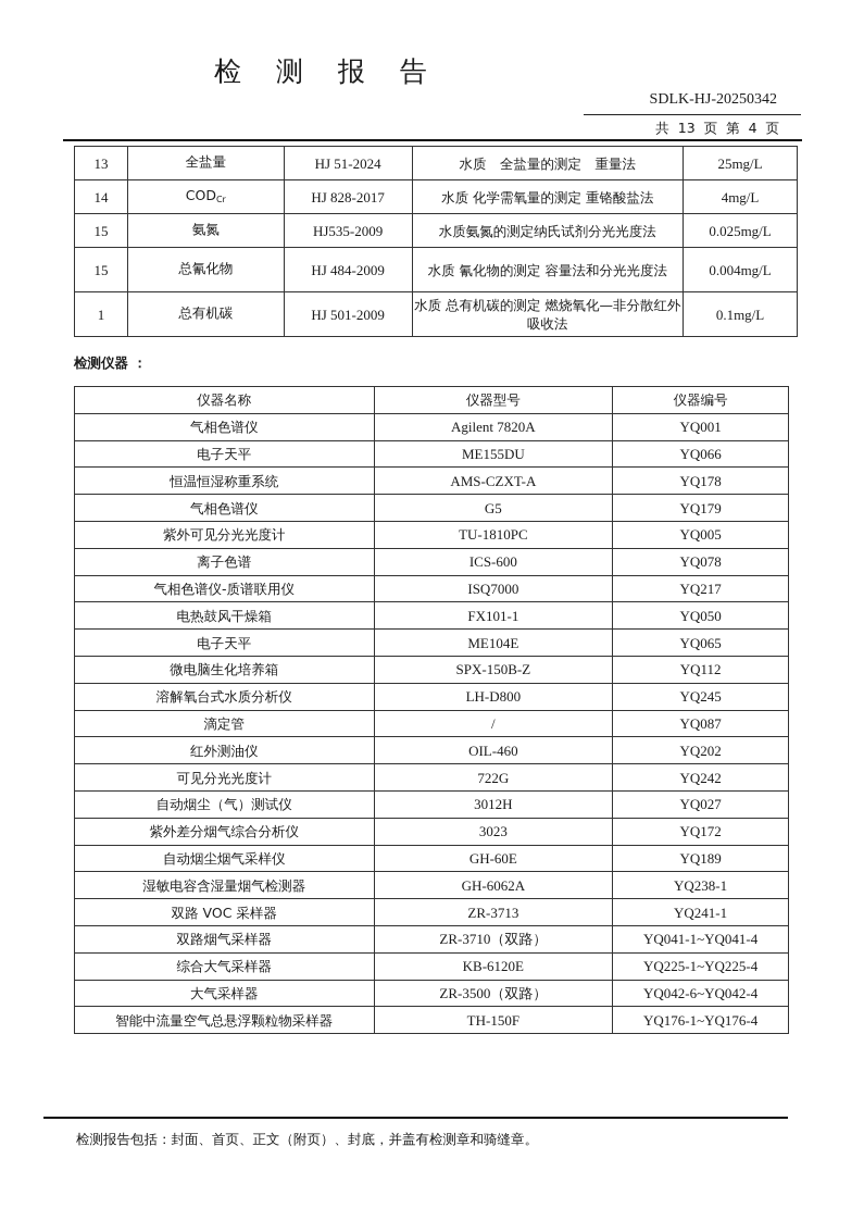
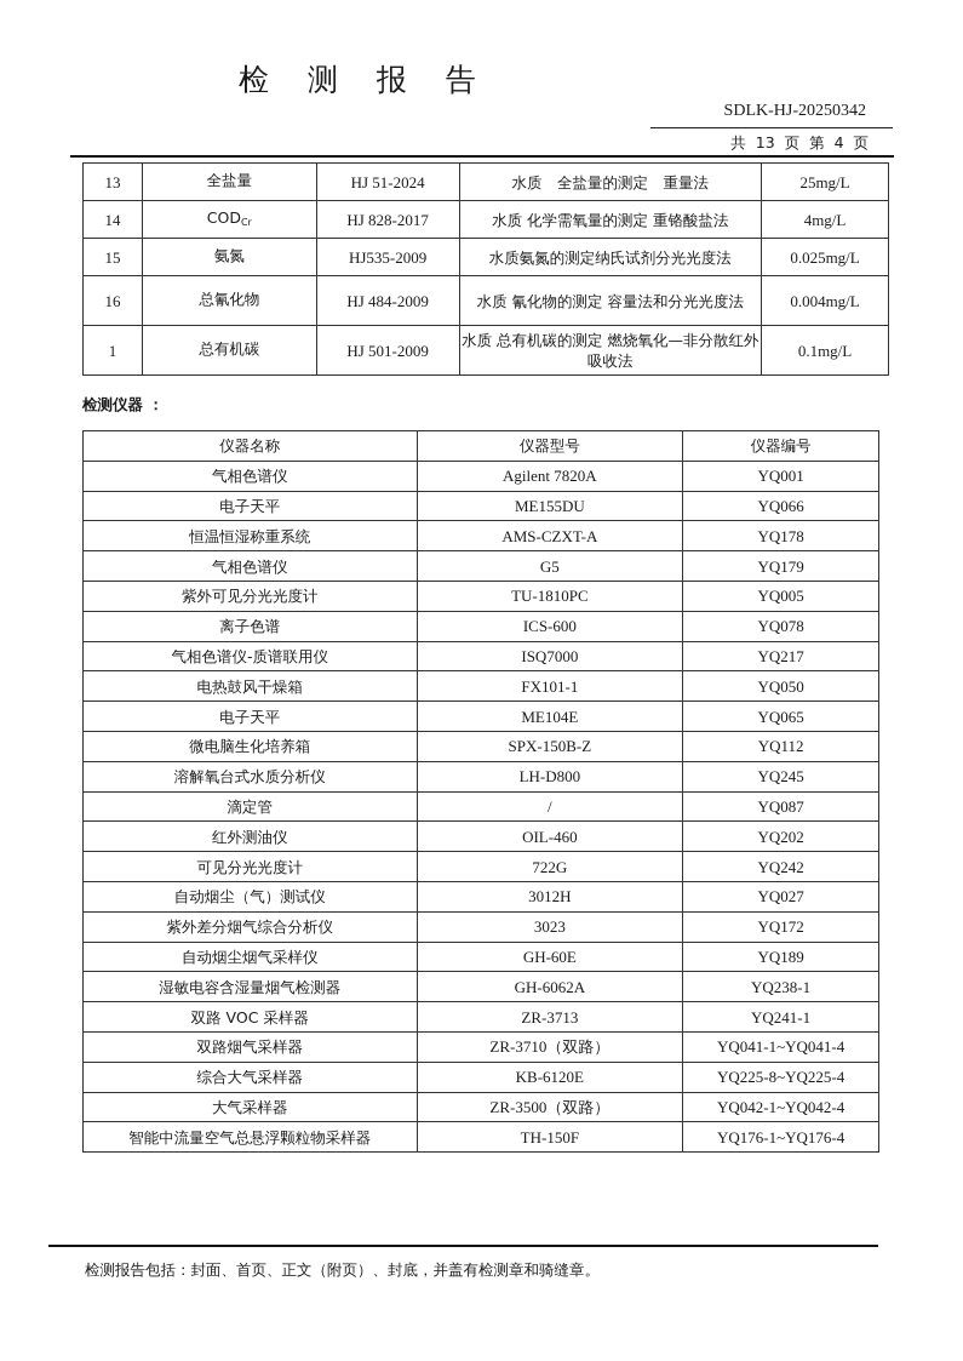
  检 测 报 告
  SDLK-HJ-20250342
  共 13 页 第 4 页
  13	全盐量	HJ 51-2024	水质 全盐量的测定 重量法	25mg/L
  14	CODCr	HJ 828-2017	水质 化学需氧量的测定 重铬酸盐法	4mg/L
  15	氨氮	HJ535-2009	水质氨氮的测定纳氏试剂分光光度法	0.025mg/L
- 15	总氰化物	HJ 484-2009	水质 氰化物的测定 容量法和分光光度法	0.004mg/L
+ 16	总氰化物	HJ 484-2009	水质 氰化物的测定 容量法和分光光度法	0.004mg/L
  1	总有机碳	HJ 501-2009	水质 总有机碳的测定 燃烧氧化—非分散红外吸收法	0.1mg/L
  检测仪器 ：
  仪器名称	仪器型号	仪器编号
  气相色谱仪	Agilent 7820A	YQ001
  电子天平	ME155DU	YQ066
  恒温恒湿称重系统	AMS-CZXT-A	YQ178
  气相色谱仪	G5	YQ179
  紫外可见分光光度计	TU-1810PC	YQ005
  离子色谱	ICS-600	YQ078
  气相色谱仪-质谱联用仪	ISQ7000	YQ217
  电热鼓风干燥箱	FX101-1	YQ050
  电子天平	ME104E	YQ065
  微电脑生化培养箱	SPX-150B-Z	YQ112
  溶解氧台式水质分析仪	LH-D800	YQ245
  滴定管	/	YQ087
  红外测油仪	OIL-460	YQ202
  可见分光光度计	722G	YQ242
  自动烟尘（气）测试仪	3012H	YQ027
  紫外差分烟气综合分析仪	3023	YQ172
  自动烟尘烟气采样仪	GH-60E	YQ189
  湿敏电容含湿量烟气检测器	GH-6062A	YQ238-1
  双路 VOC 采样器	ZR-3713	YQ241-1
  双路烟气采样器	ZR-3710（双路）	YQ041-1~YQ041-4
- 综合大气采样器	KB-6120E	YQ225-1~YQ225-4
+ 综合大气采样器	KB-6120E	YQ225-8~YQ225-4
- 大气采样器	ZR-3500（双路）	YQ042-6~YQ042-4
+ 大气采样器	ZR-3500（双路）	YQ042-1~YQ042-4
  智能中流量空气总悬浮颗粒物采样器	TH-150F	YQ176-1~YQ176-4
  检测报告包括：封面、首页、正文（附页）、封底，并盖有检测章和骑缝章。
